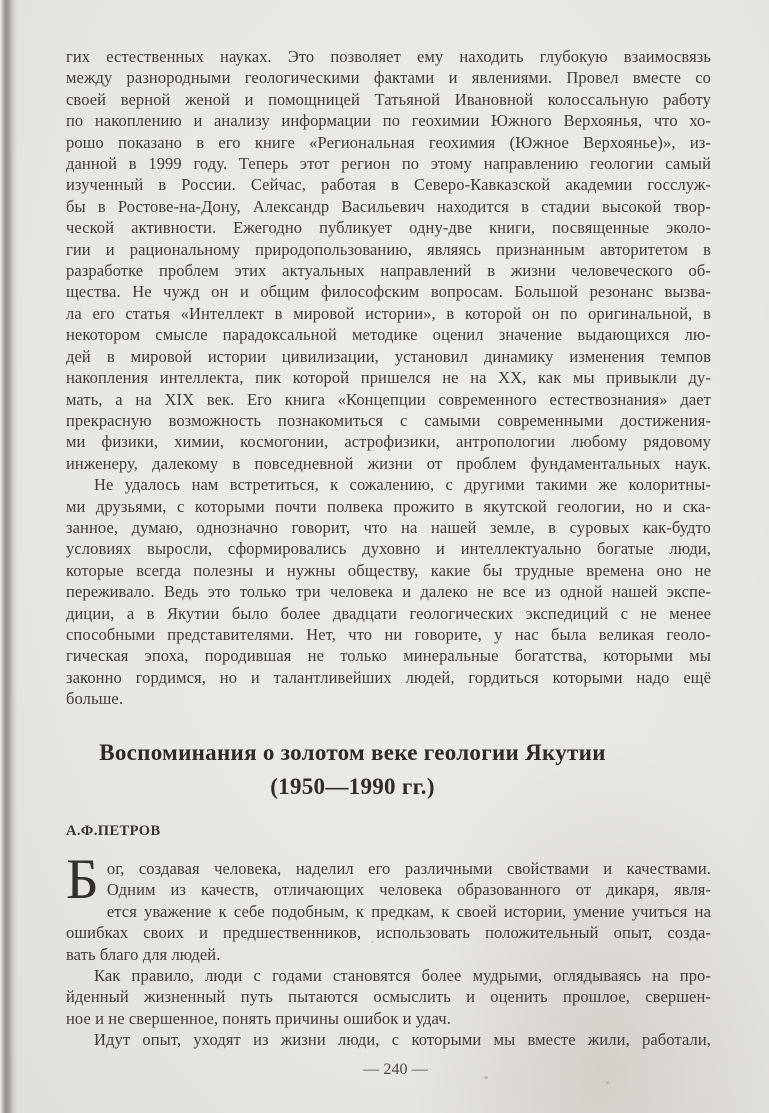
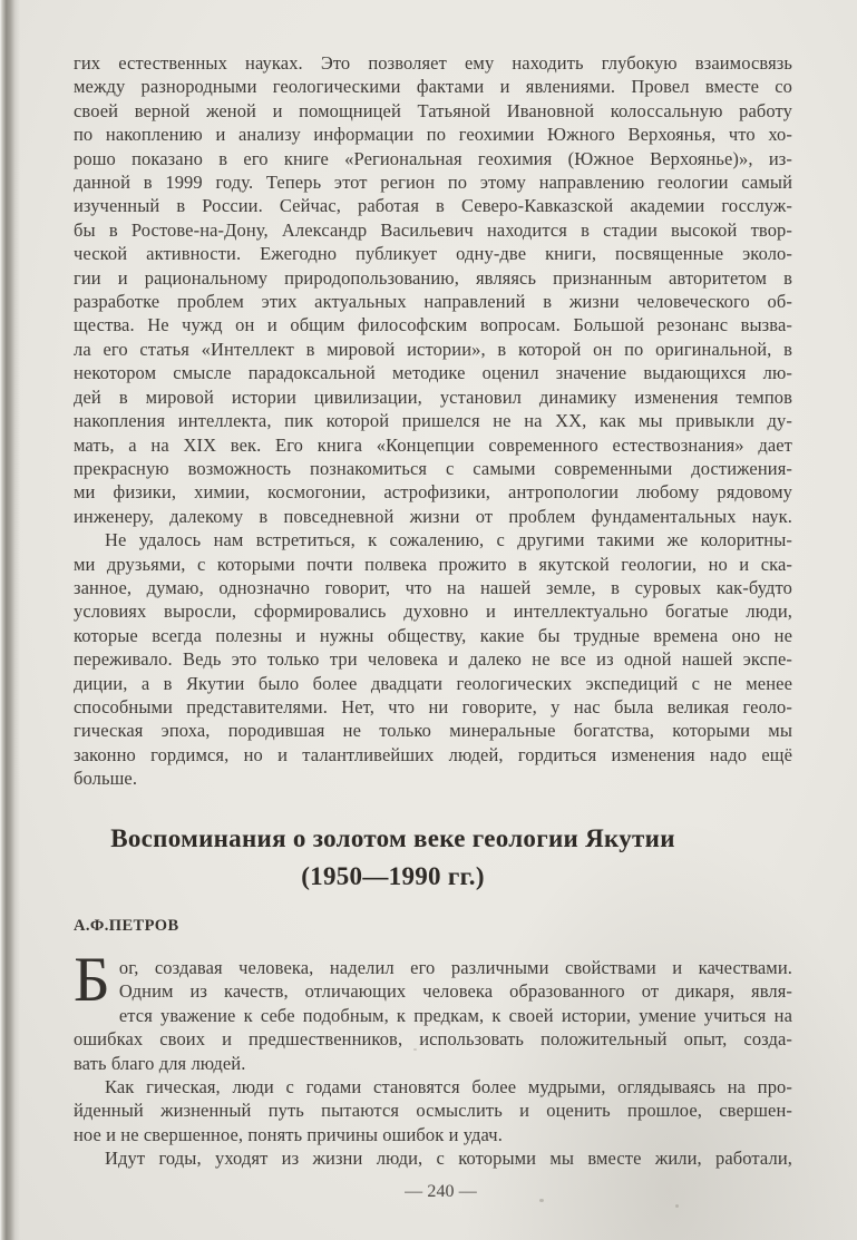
  гих естественных науках. Это позволяет ему находить глубокую взаимосвязь
  между разнородными геологическими фактами и явлениями. Провел вместе со
  своей верной женой и помощницей Татьяной Ивановной колоссальную работу
  по накоплению и анализу информации по геохимии Южного Верхоянья, что хо-
  рошо показано в его книге «Региональная геохимия (Южное Верхоянье)», из-
  данной в 1999 году. Теперь этот регион по этому направлению геологии самый
  изученный в России. Сейчас, работая в Северо-Кавказской академии госслуж-
  бы в Ростове-на-Дону, Александр Васильевич находится в стадии высокой твор-
  ческой активности. Ежегодно публикует одну-две книги, посвященные эколо-
  гии и рациональному природопользованию, являясь признанным авторитетом в
  разработке проблем этих актуальных направлений в жизни человеческого об-
  щества. Не чужд он и общим философским вопросам. Большой резонанс вызва-
  ла его статья «Интеллект в мировой истории», в которой он по оригинальной, в
  некотором смысле парадоксальной методике оценил значение выдающихся лю-
  дей в мировой истории цивилизации, установил динамику изменения темпов
  накопления интеллекта, пик которой пришелся не на XX, как мы привыкли ду-
  мать, а на XIX век. Его книга «Концепции современного естествознания» дает
  прекрасную возможность познакомиться с самыми современными достижения-
  ми физики, химии, космогонии, астрофизики, антропологии любому рядовому
  инженеру, далекому в повседневной жизни от проблем фундаментальных наук.
  Не удалось нам встретиться, к сожалению, с другими такими же колоритны-
  ми друзьями, с которыми почти полвека прожито в якутской геологии, но и ска-
  занное, думаю, однозначно говорит, что на нашей земле, в суровых как-будто
  условиях выросли, сформировались духовно и интеллектуально богатые люди,
  которые всегда полезны и нужны обществу, какие бы трудные времена оно не
  переживало. Ведь это только три человека и далеко не все из одной нашей экспе-
  диции, а в Якутии было более двадцати геологических экспедиций с не менее
  способными представителями. Нет, что ни говорите, у нас была великая геоло-
  гическая эпоха, породившая не только минеральные богатства, которыми мы
- законно гордимся, но и талантливейших людей, гордиться которыми надо ещё
+ законно гордимся, но и талантливейших людей, гордиться изменения надо ещё
  больше.
  Воспоминания о золотом веке геологии Якутии
  (1950—1990 гг.)
  А.Ф.ПЕТРОВ
  Б
  ог, создавая человека, наделил его различными свойствами и качествами.
  Одним из качеств, отличающих человека образованного от дикаря, явля-
  ется уважение к себе подобным, к предкам, к своей истории, умение учиться на
  ошибках своих и предшественников, использовать положительный опыт, созда-
  вать благо для людей.
- Как правило, люди с годами становятся более мудрыми, оглядываясь на про-
+ Как гическая, люди с годами становятся более мудрыми, оглядываясь на про-
  йденный жизненный путь пытаются осмыслить и оценить прошлое, свершен-
  ное и не свершенное, понять причины ошибок и удач.
- Идут опыт, уходят из жизни люди, с которыми мы вместе жили, работали,
+ Идут годы, уходят из жизни люди, с которыми мы вместе жили, работали,
  — 240 —
